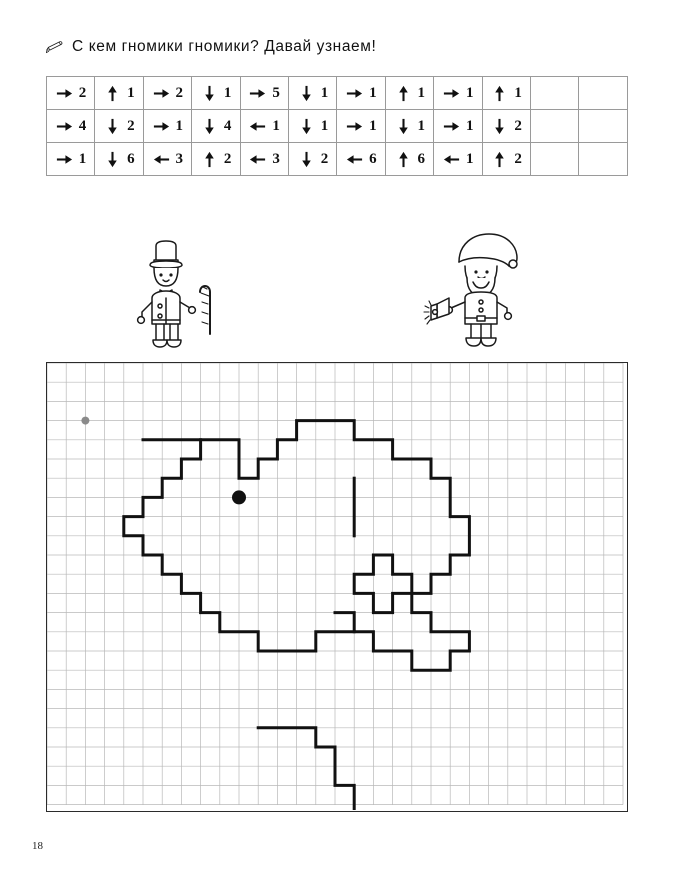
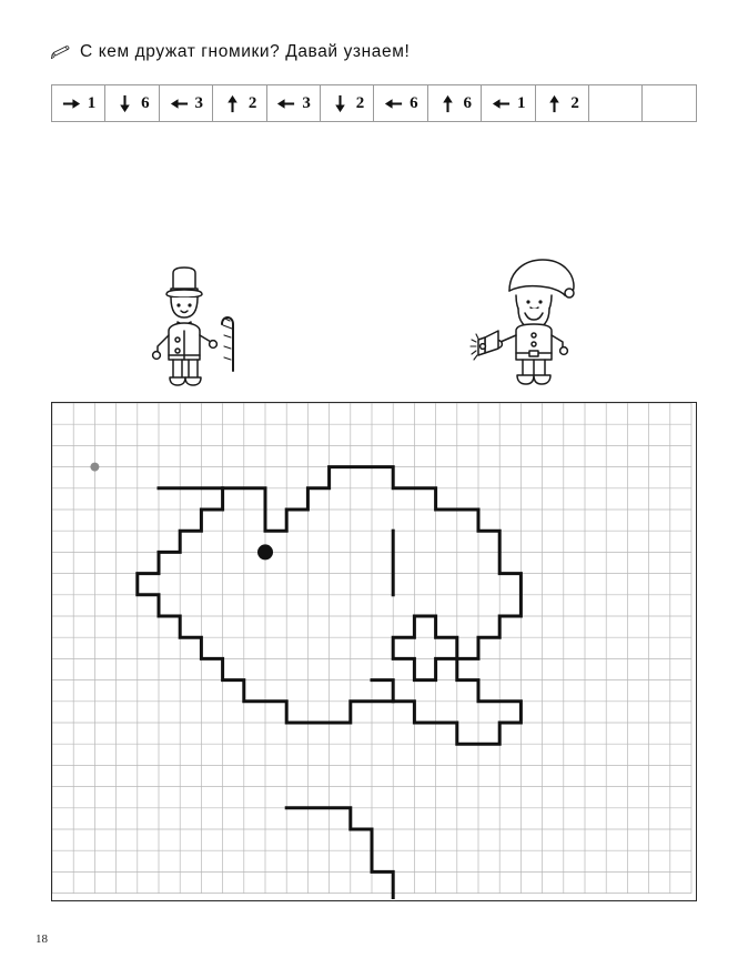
- С кем гномики гномики? Давай узнаем!
+ С кем дружат гномики? Давай узнаем!
- 2	1	2	1	5	1	1	1	1	1
- 4	2	1	4	1	1	1	1	1	2
  1	6	3	2	3	2	6	6	1	2
  18
